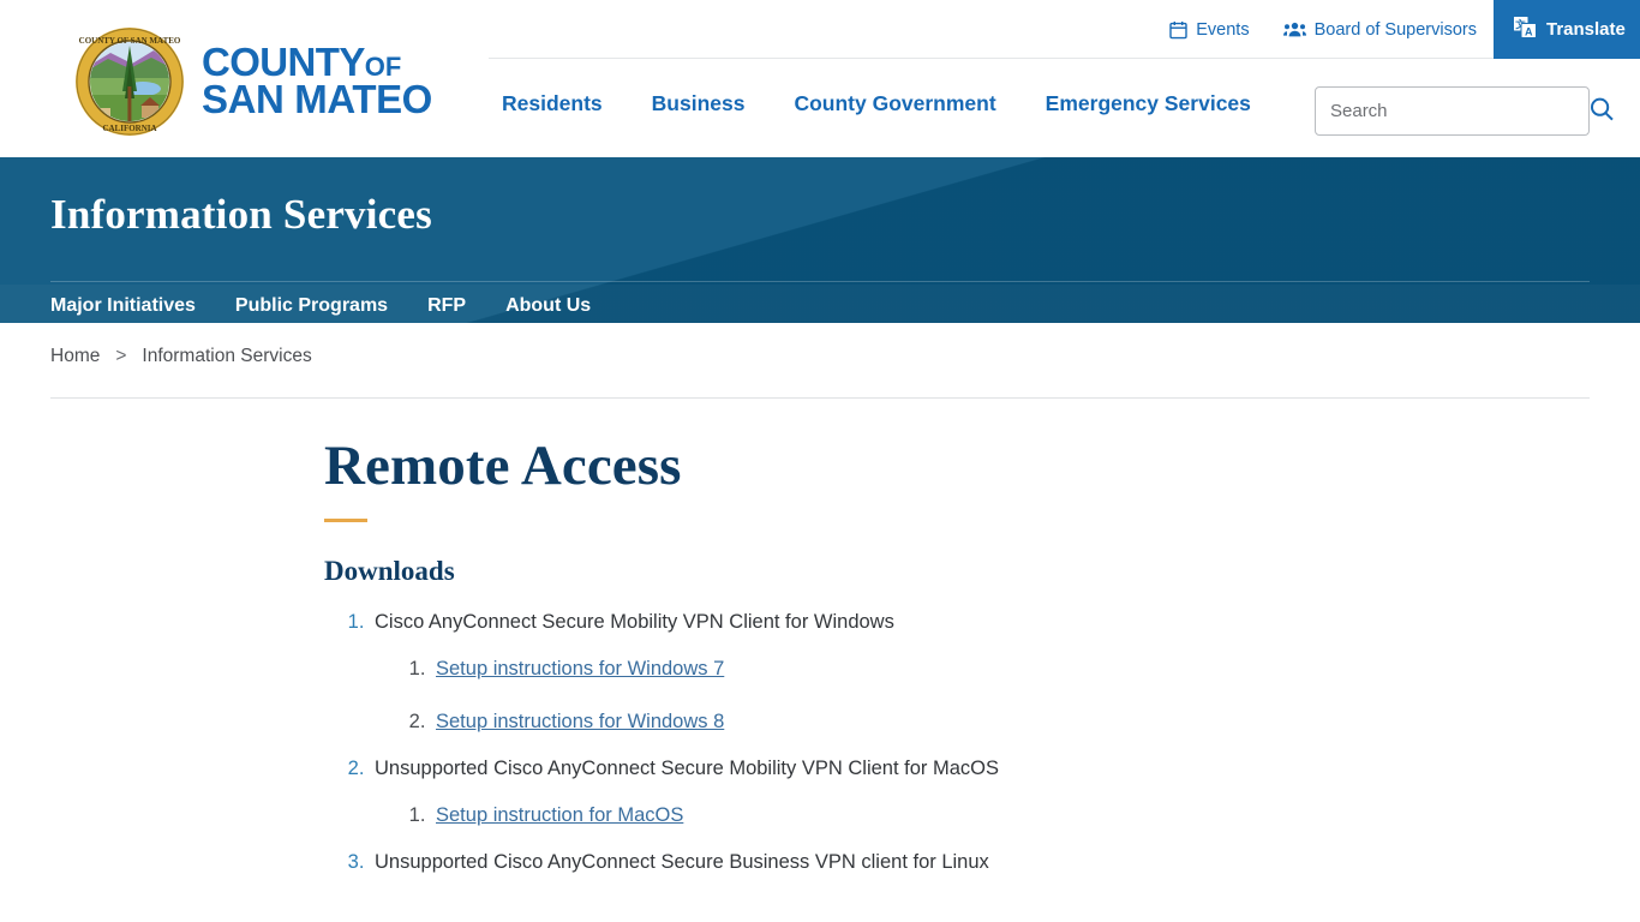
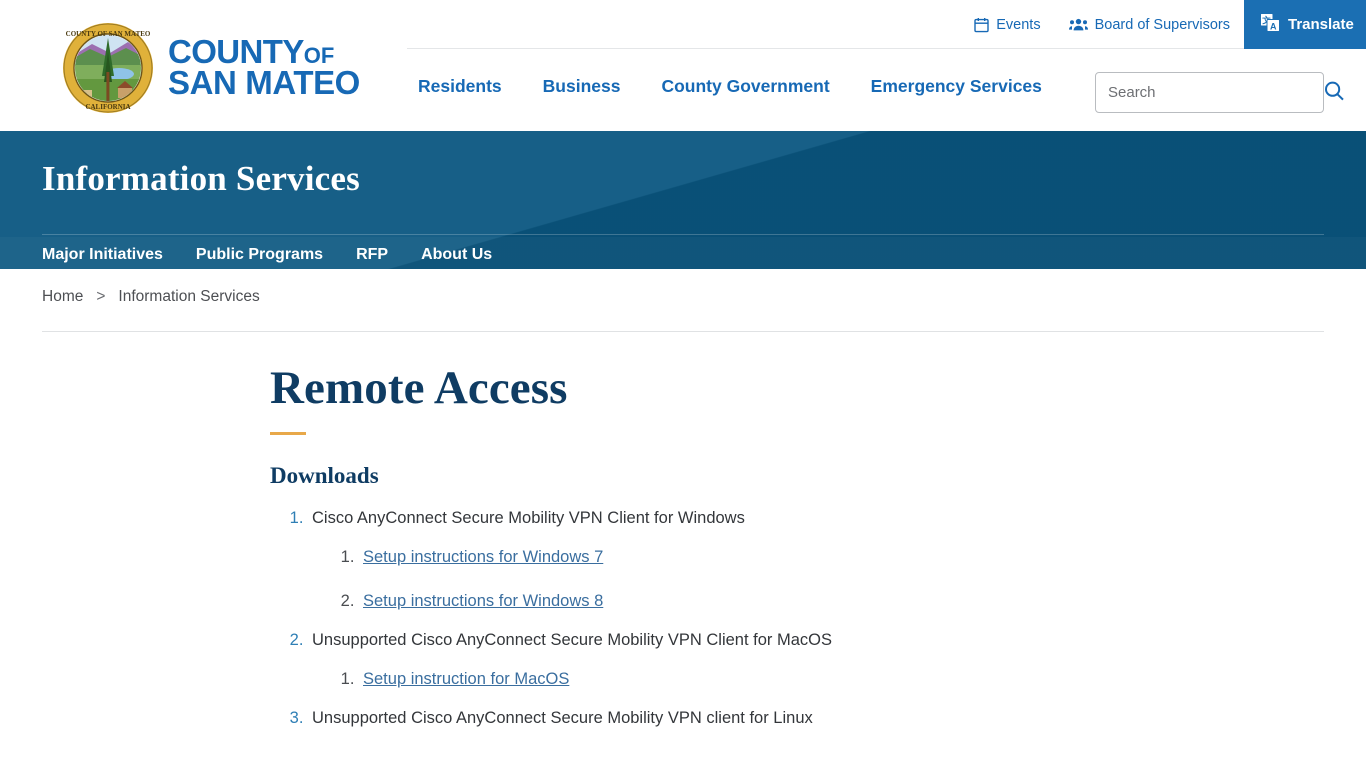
  COUNTY OF SAN MATEO
  CALIFORNIA
  COUNTYOF
  SAN MATEO
  Events
  Board of Supervisors
  A
  Translate
  Residents
  Business
  County Government
  Emergency Services
  Search
  Information Services
  Major Initiatives
  Public Programs
  RFP
  About Us
  Home
  >
  Information Services
  Remote Access
  Downloads
  Cisco AnyConnect Secure Mobility VPN Client for Windows
  Setup instructions for Windows 7
  Setup instructions for Windows 8
  Unsupported Cisco AnyConnect Secure Mobility VPN Client for MacOS
  Setup instruction for MacOS
- Unsupported Cisco AnyConnect Secure Business VPN client for Linux
+ Unsupported Cisco AnyConnect Secure Mobility VPN client for Linux
